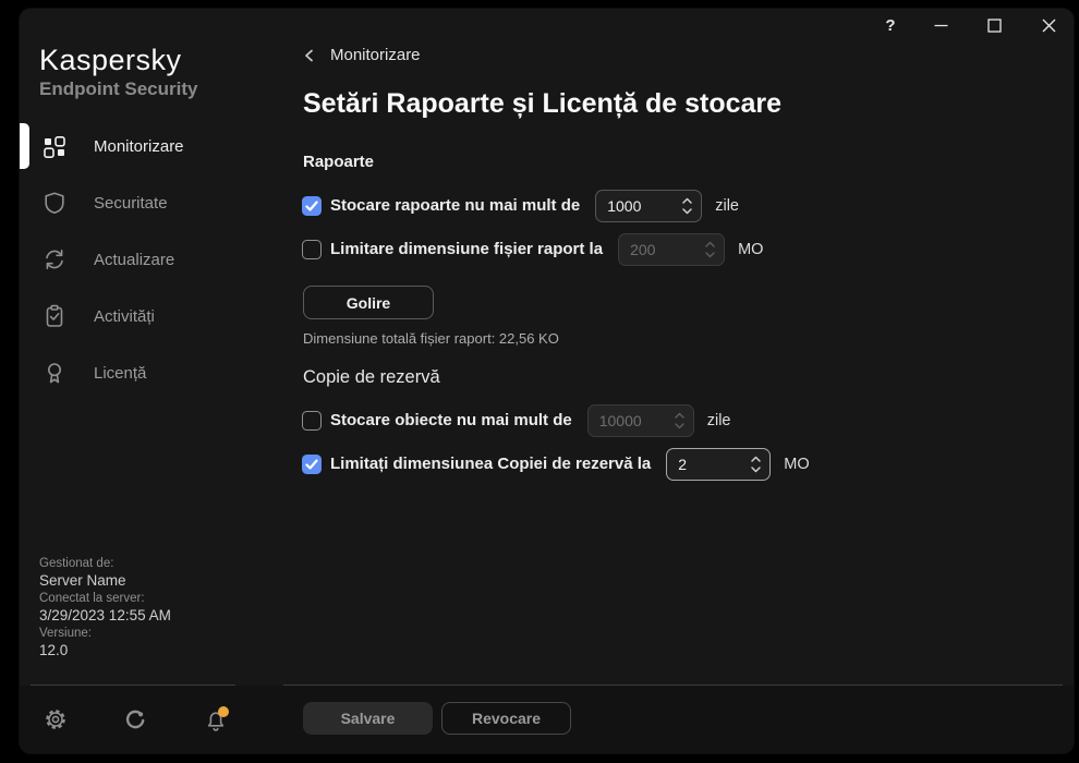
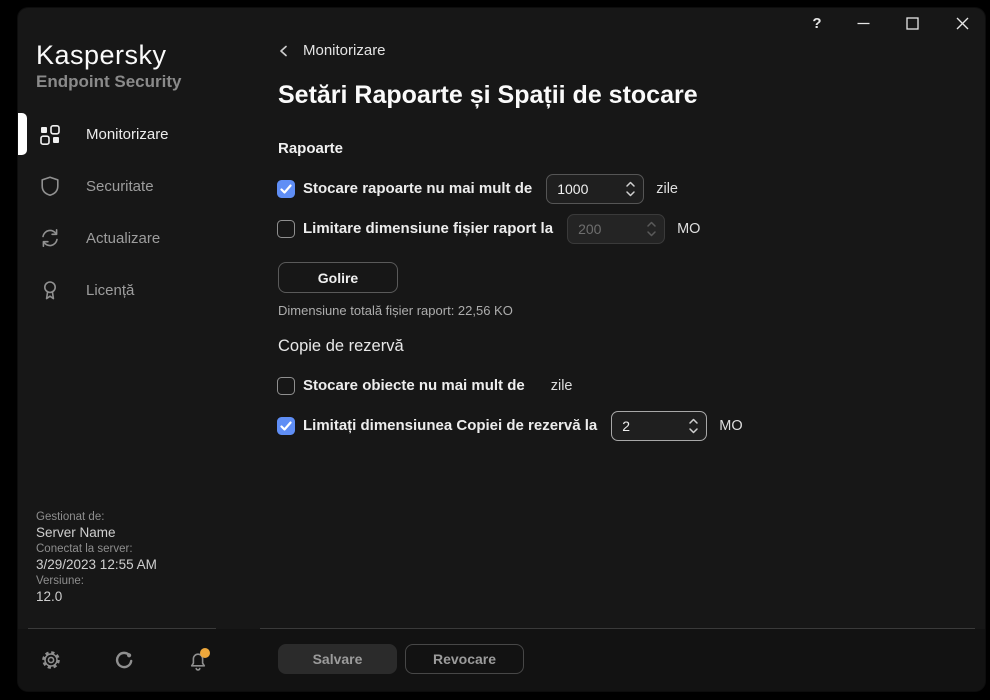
  ?
  Kaspersky
  Endpoint Security
  Monitorizare
  Securitate
  Actualizare
- Activități
  Licență
  Gestionat de:
  Server Name
  Conectat la server:
  3/29/2023 12:55 AM
  Versiune:
  12.0
  Monitorizare
- Setări Rapoarte și Licență de stocare
+ Setări Rapoarte și Spații de stocare
  Rapoarte
  Stocare rapoarte nu mai mult de
  1000
  zile
  Limitare dimensiune fișier raport la
  200
  MO
  Golire
  Dimensiune totală fișier raport: 22,56 KO
  Copie de rezervă
  Stocare obiecte nu mai mult de
- 10000
  zile
  Limitați dimensiunea Copiei de rezervă la
  2
  MO
  Salvare
  Revocare
